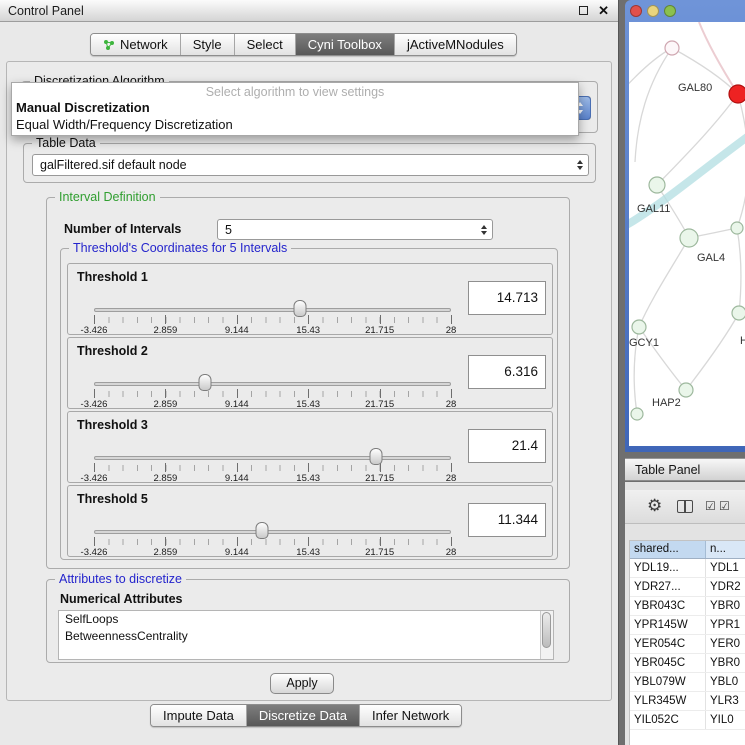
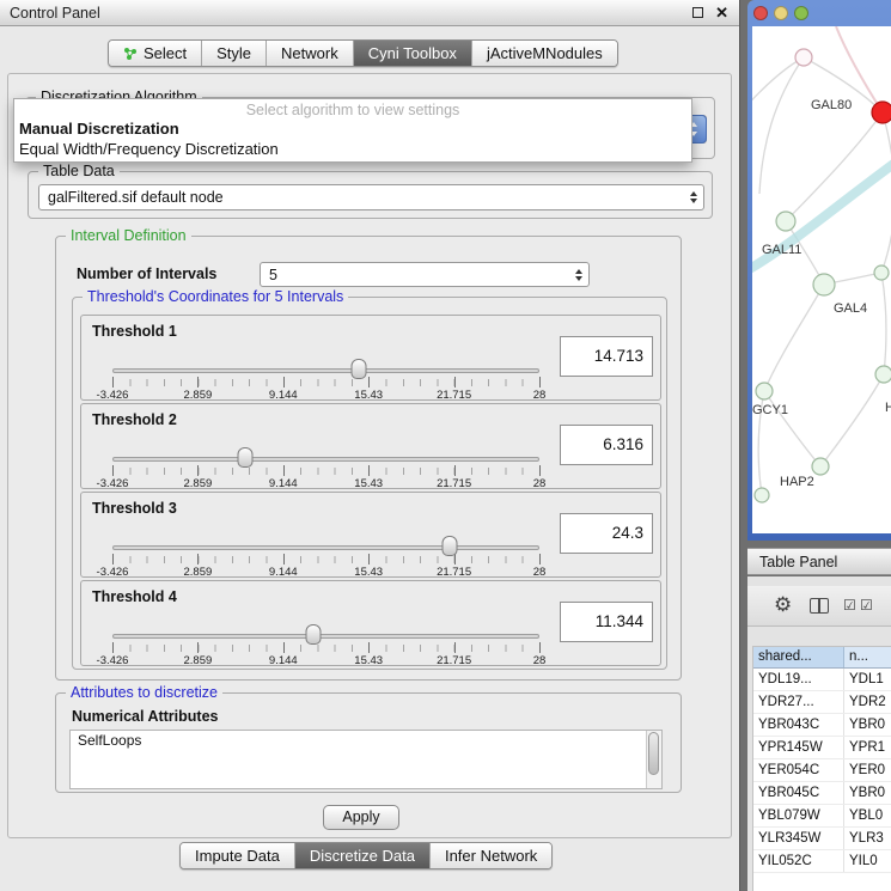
  Control Panel
  ✕
- Network
+ Select
  Style
- Select
+ Network
  Cyni Toolbox
  jActiveMNodules
  Discretization Algorithm
  Select algorithm to view settings
  Manual Discretization
  Equal Width/Frequency Discretization
  Table Data
  galFiltered.sif default node
  Interval Definition
  Number of Intervals
  5
  Threshold's Coordinates for 5 Intervals
  Threshold 1
  14.713
  -3.426
  2.859
  9.144
  15.43
  21.715
  28
  Threshold 2
  6.316
  -3.426
  2.859
  9.144
  15.43
  21.715
  28
  Threshold 3
- 21.4
+ 24.3
  -3.426
  2.859
  9.144
  15.43
  21.715
  28
- Threshold 5
+ Threshold 4
  11.344
  -3.426
  2.859
  9.144
  15.43
  21.715
  28
  Attributes to discretize
  Numerical Attributes
  SelfLoops
- BetweennessCentrality
  Apply
  Impute Data
  Discretize Data
  Infer Network
  GAL80
  GAL11
  GAL4
  GCY1
  HAP2
  H
  Table Panel
  ⚙
  ☑
  ☑
  shared...
  n...
  YDL19...
  YDL1
  YDR27...
  YDR2
  YBR043C
  YBR0
  YPR145W
  YPR1
  YER054C
  YER0
  YBR045C
  YBR0
  YBL079W
  YBL0
  YLR345W
  YLR3
  YIL052C
  YIL0
